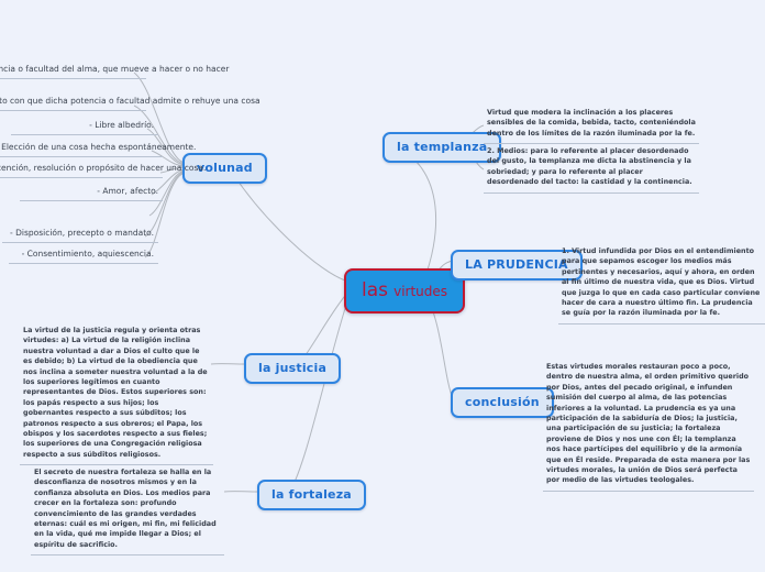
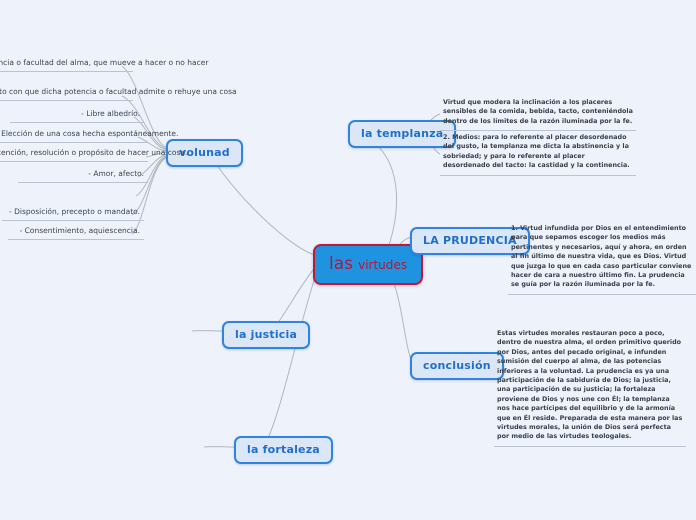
  las virtudes
  volunad
  la templanza
  LA PRUDENCIA
  conclusión
  la justicia
  la fortaleza
  ncia o facultad del alma, que mueve a hacer o no hacer
  to con que dicha potencia o facultad admite o rehuye una cosa
  - Libre albedrío.
  Elección de una cosa hecha espontáneamente.
  ención, resolución o propósito de hacer una cosa.
  - Amor, afecto.
  - Disposición, precepto o mandato.
  - Consentimiento, aquiescencia.
  Virtud que modera la inclinación a los placeres sensibles de la comida, bebida, tacto, conteniéndola dentro de los límites de la razón iluminada por la fe.
  2. Medios: para lo referente al placer desordenado del gusto, la templanza me dicta la abstinencia y la sobriedad; y para lo referente al placer desordenado del tacto: la castidad y la continencia.
  1. Virtud infundida por Dios en el entendimiento para que sepamos escoger los medios más pertinentes y necesarios, aquí y ahora, en orden al fin último de nuestra vida, que es Dios. Virtud que juzga lo que en cada caso particular conviene hacer de cara a nuestro último fin. La prudencia se guía por la razón iluminada por la fe.
  Estas virtudes morales restauran poco a poco, dentro de nuestra alma, el orden primitivo querido por Dios, antes del pecado original, e infunden sumisión del cuerpo al alma, de las potencias inferiores a la voluntad. La prudencia es ya una participación de la sabiduría de Dios; la justicia, una participación de su justicia; la fortaleza proviene de Dios y nos une con Él; la templanza nos hace partícipes del equilibrio y de la armonía que en Él reside. Preparada de esta manera por las virtudes morales, la unión de Dios será perfecta por medio de las virtudes teologales.
- La virtud de la justicia regula y orienta otras virtudes: a) La virtud de la religión inclina nuestra voluntad a dar a Dios el culto que le es debido; b) La virtud de la obediencia que nos inclina a someter nuestra voluntad a la de los superiores legítimos en cuanto representantes de Dios. Estos superiores son: los papás respecto a sus hijos; los gobernantes respecto a sus súbditos; los patronos respecto a sus obreros; el Papa, los obispos y los sacerdotes respecto a sus fieles; los superiores de una Congregación religiosa respecto a sus súbditos religiosos.
- El secreto de nuestra fortaleza se halla en la desconfianza de nosotros mismos y en la confianza absoluta en Dios. Los medios para crecer en la fortaleza son: profundo convencimiento de las grandes verdades eternas: cuál es mi origen, mi fin, mi felicidad en la vida, qué me impide llegar a Dios; el espíritu de sacrificio.
